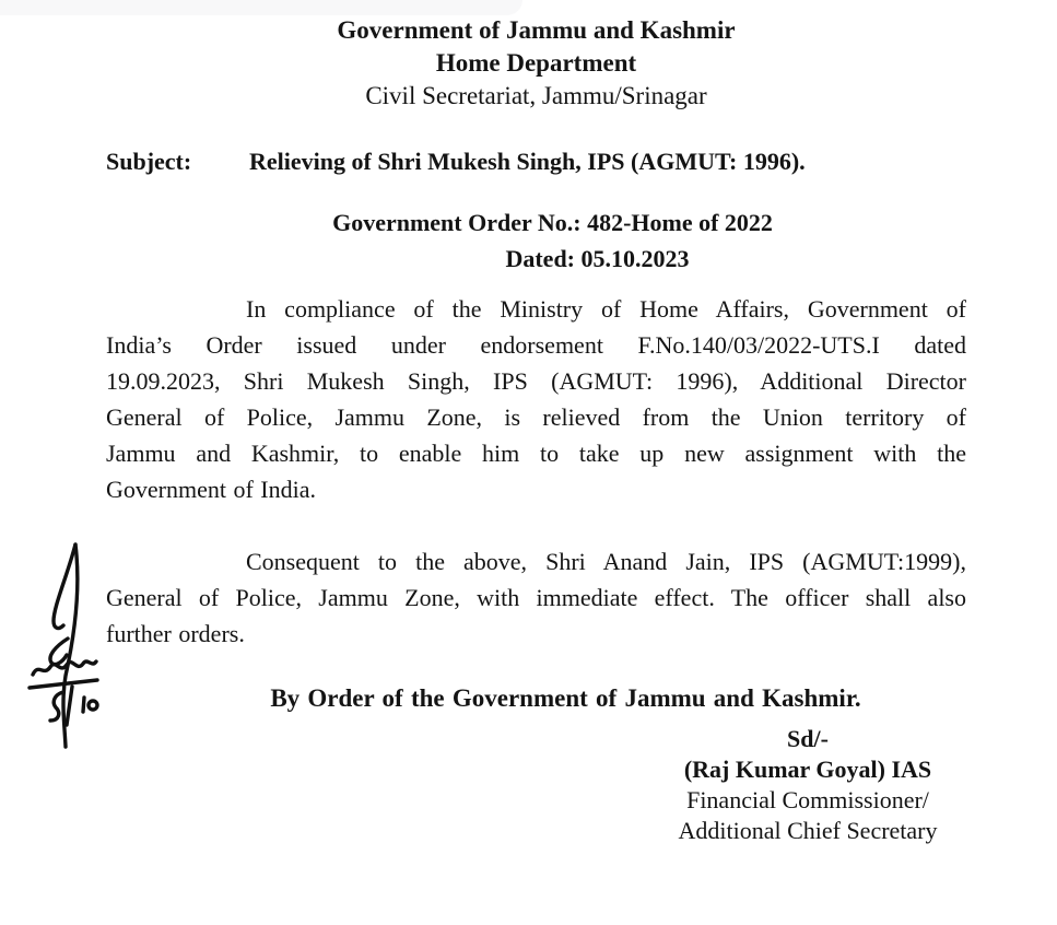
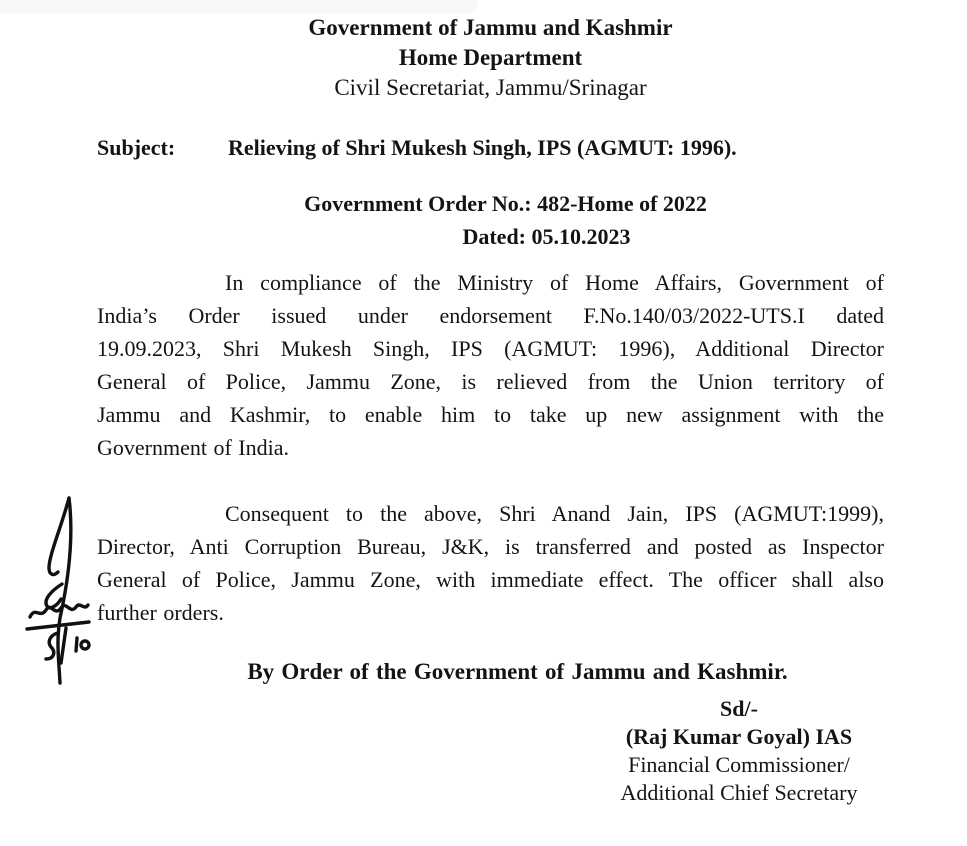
  Government of Jammu and Kashmir
  Home Department
  Civil Secretariat, Jammu/Srinagar
  Subject:
  Relieving of Shri Mukesh Singh, IPS (AGMUT: 1996).
  Government Order No.: 482-Home of 2022
  Dated: 05.10.2023
  In compliance of the Ministry of Home Affairs, Government of
  India’s Order issued under endorsement F.No.140/03/2022-UTS.I dated
  19.09.2023, Shri Mukesh Singh, IPS (AGMUT: 1996), Additional Director
  General of Police, Jammu Zone, is relieved from the Union territory of
  Jammu and Kashmir, to enable him to take up new assignment with the
  Government of India.
  Consequent to the above, Shri Anand Jain, IPS (AGMUT:1999),
+ Director, Anti Corruption Bureau, J&K, is transferred and posted as Inspector
  General of Police, Jammu Zone, with immediate effect. The officer shall also
  further orders.
  By Order of the Government of Jammu and Kashmir.
  Sd/-
  (Raj Kumar Goyal) IAS
  Financial Commissioner/
  Additional Chief Secretary
